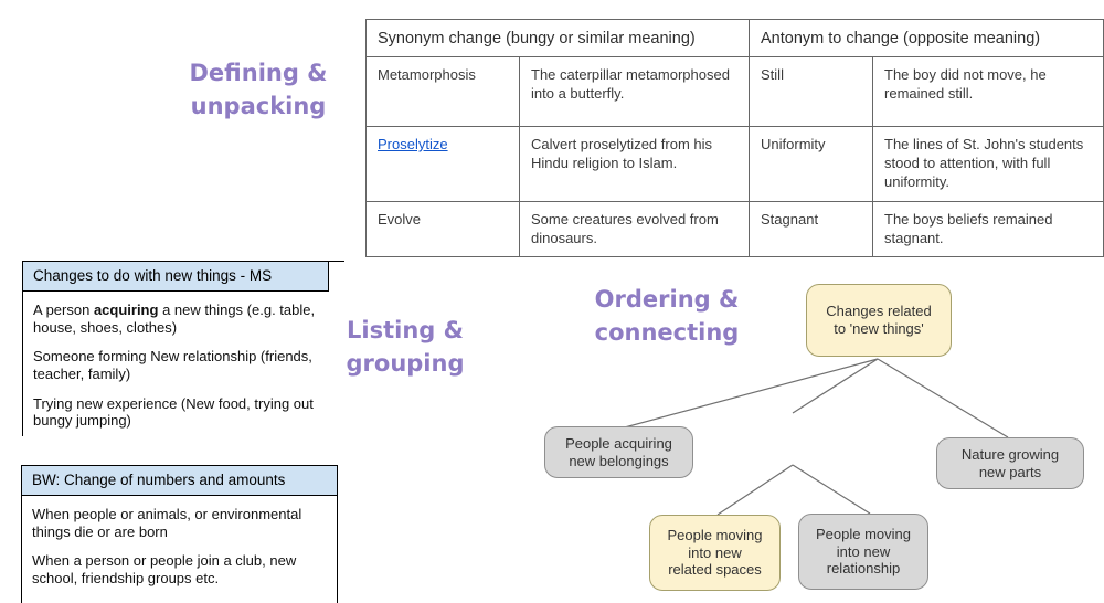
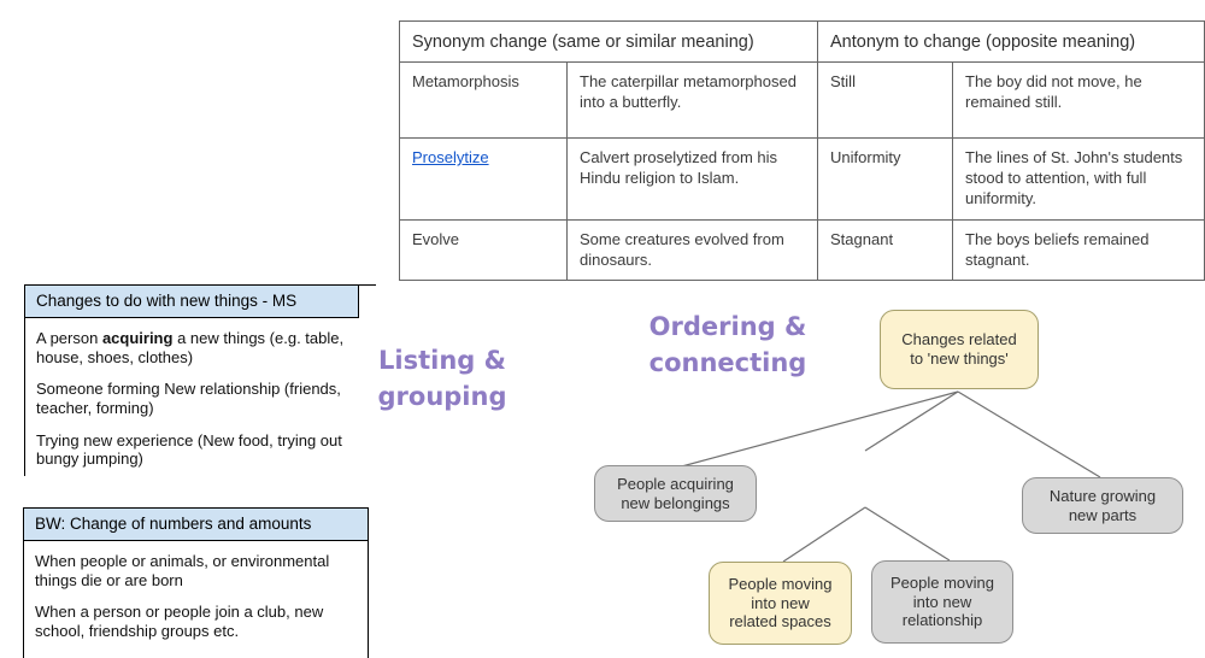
- Defining &
- unpacking
  Listing &
  grouping
  Ordering &
  connecting
- Synonym change (bungy or similar meaning)	Antonym to change (opposite meaning)
+ Synonym change (same or similar meaning)	Antonym to change (opposite meaning)
  Metamorphosis	The caterpillar metamorphosed into a butterfly.	Still	The boy did not move, he remained still.
  Proselytize	Calvert proselytized from his Hindu religion to Islam.	Uniformity	The lines of St. John's students stood to attention, with full uniformity.
  Evolve	Some creatures evolved from dinosaurs.	Stagnant	The boys beliefs remained stagnant.
  Changes to do with new things - MS
  A person acquiring a new things (e.g. table, house, shoes, clothes)
- Someone forming New relationship (friends, teacher, family)
+ Someone forming New relationship (friends, teacher, forming)
  Trying new experience (New food, trying out bungy jumping)
  BW: Change of numbers and amounts
  When people or animals, or environmental things die or are born
  When a person or people join a club, new school, friendship groups etc.
  Changes related to 'new things'
  People acquiring new belongings
  Nature growing new parts
  People moving into new related spaces
  People moving into new relationship
